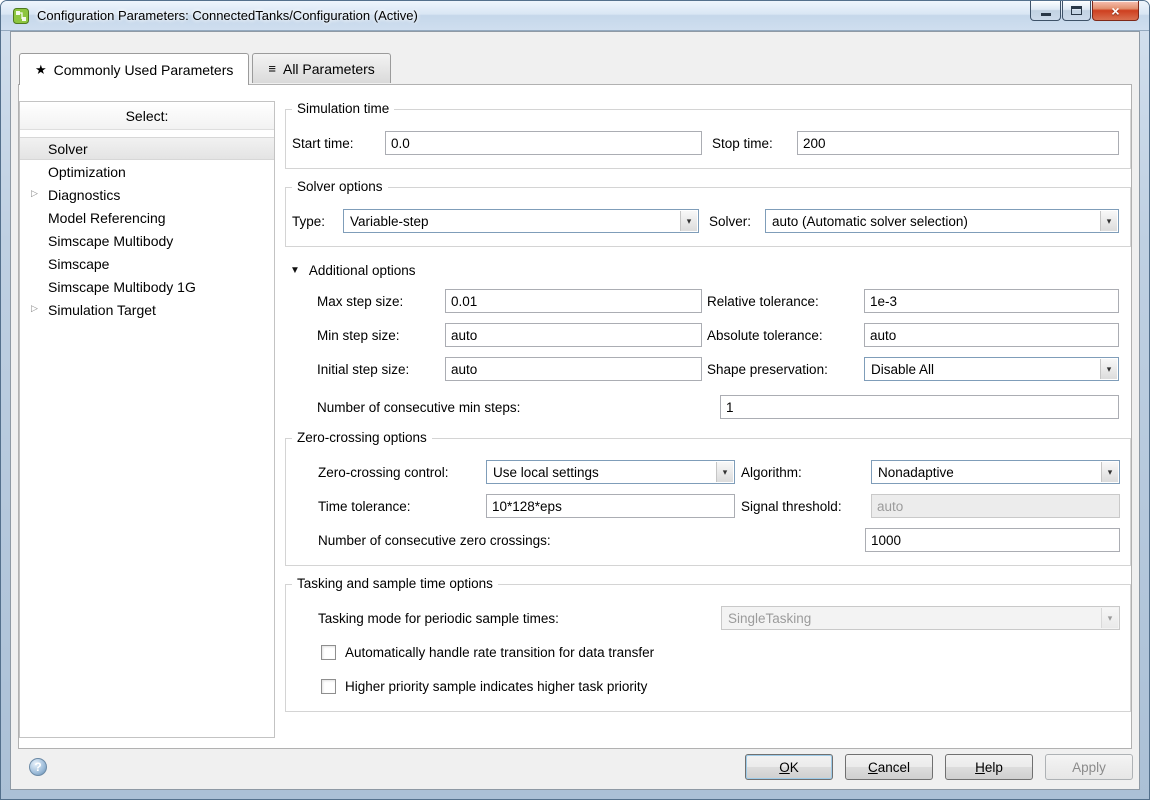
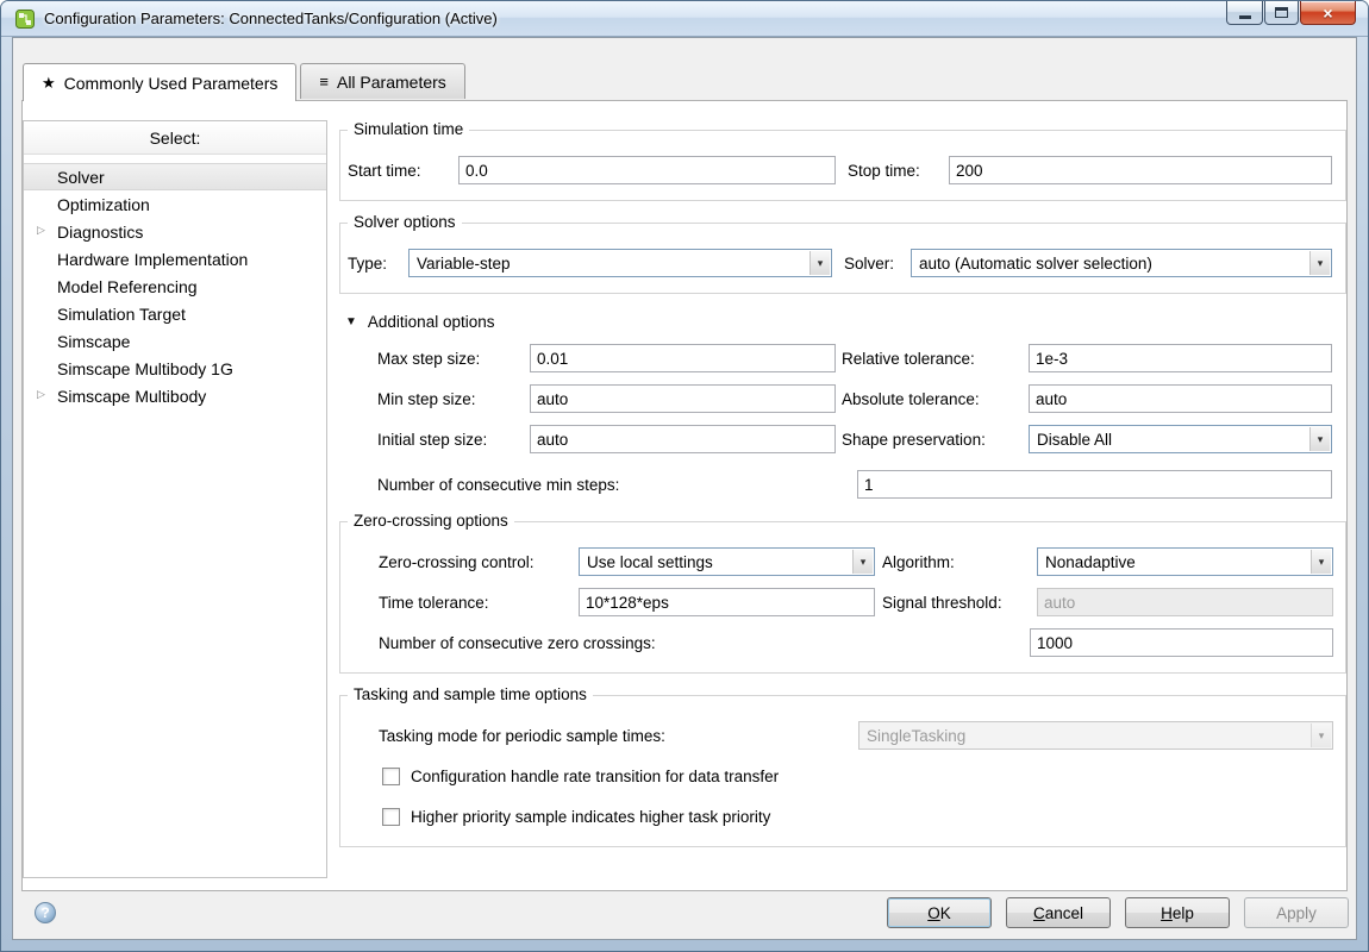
  Configuration Parameters: ConnectedTanks/Configuration (Active)
  ×
  ★
  Commonly Used Parameters
  ≡
  All Parameters
  Select:
  Solver
  Optimization
  ▷
  Diagnostics
+ Hardware Implementation
  Model Referencing
- Simscape Multibody
+ Simulation Target
  Simscape
  Simscape Multibody 1G
  ▷
- Simulation Target
+ Simscape Multibody
  Simulation time
  Start time:
  0.0
  Stop time:
  200
  Solver options
  Type:
  Variable-step
  ▾
  Solver:
  auto (Automatic solver selection)
  ▾
  ▼
  Additional options
  Max step size:
  0.01
  Relative tolerance:
  1e-3
  Min step size:
  auto
  Absolute tolerance:
  auto
  Initial step size:
  auto
  Shape preservation:
  Disable All
  ▾
  Number of consecutive min steps:
  1
  Zero-crossing options
  Zero-crossing control:
  Use local settings
  ▾
  Algorithm:
  Nonadaptive
  ▾
  Time tolerance:
  10*128*eps
  Signal threshold:
  auto
  Number of consecutive zero crossings:
  1000
  Tasking and sample time options
  Tasking mode for periodic sample times:
  SingleTasking
  ▾
- Automatically handle rate transition for data transfer
+ Configuration handle rate transition for data transfer
  Higher priority sample indicates higher task priority
  ?
  OK
  Cancel
  Help
  Apply
